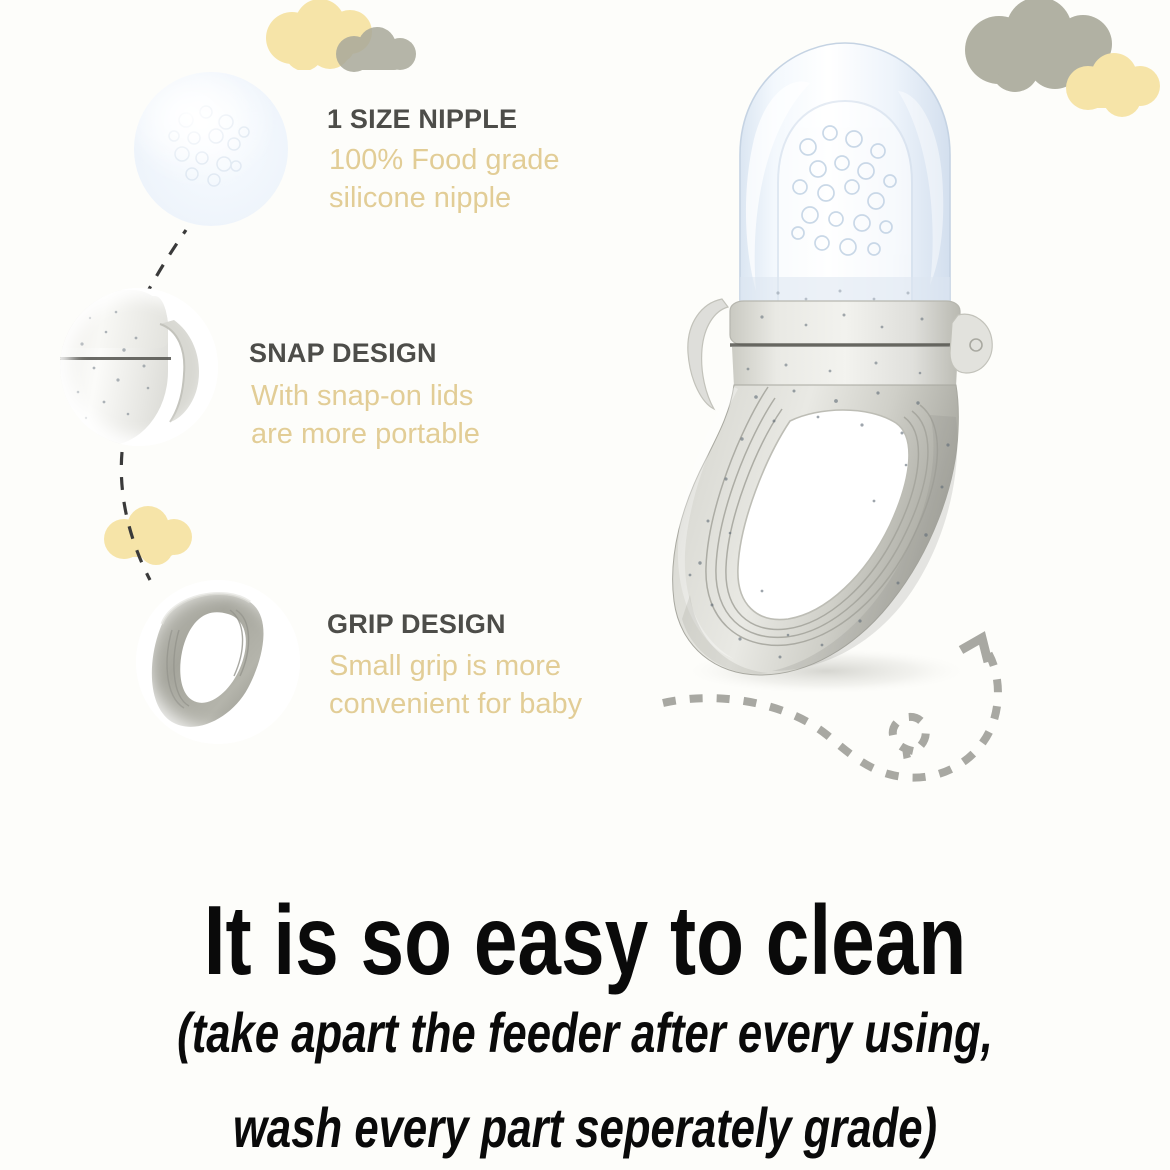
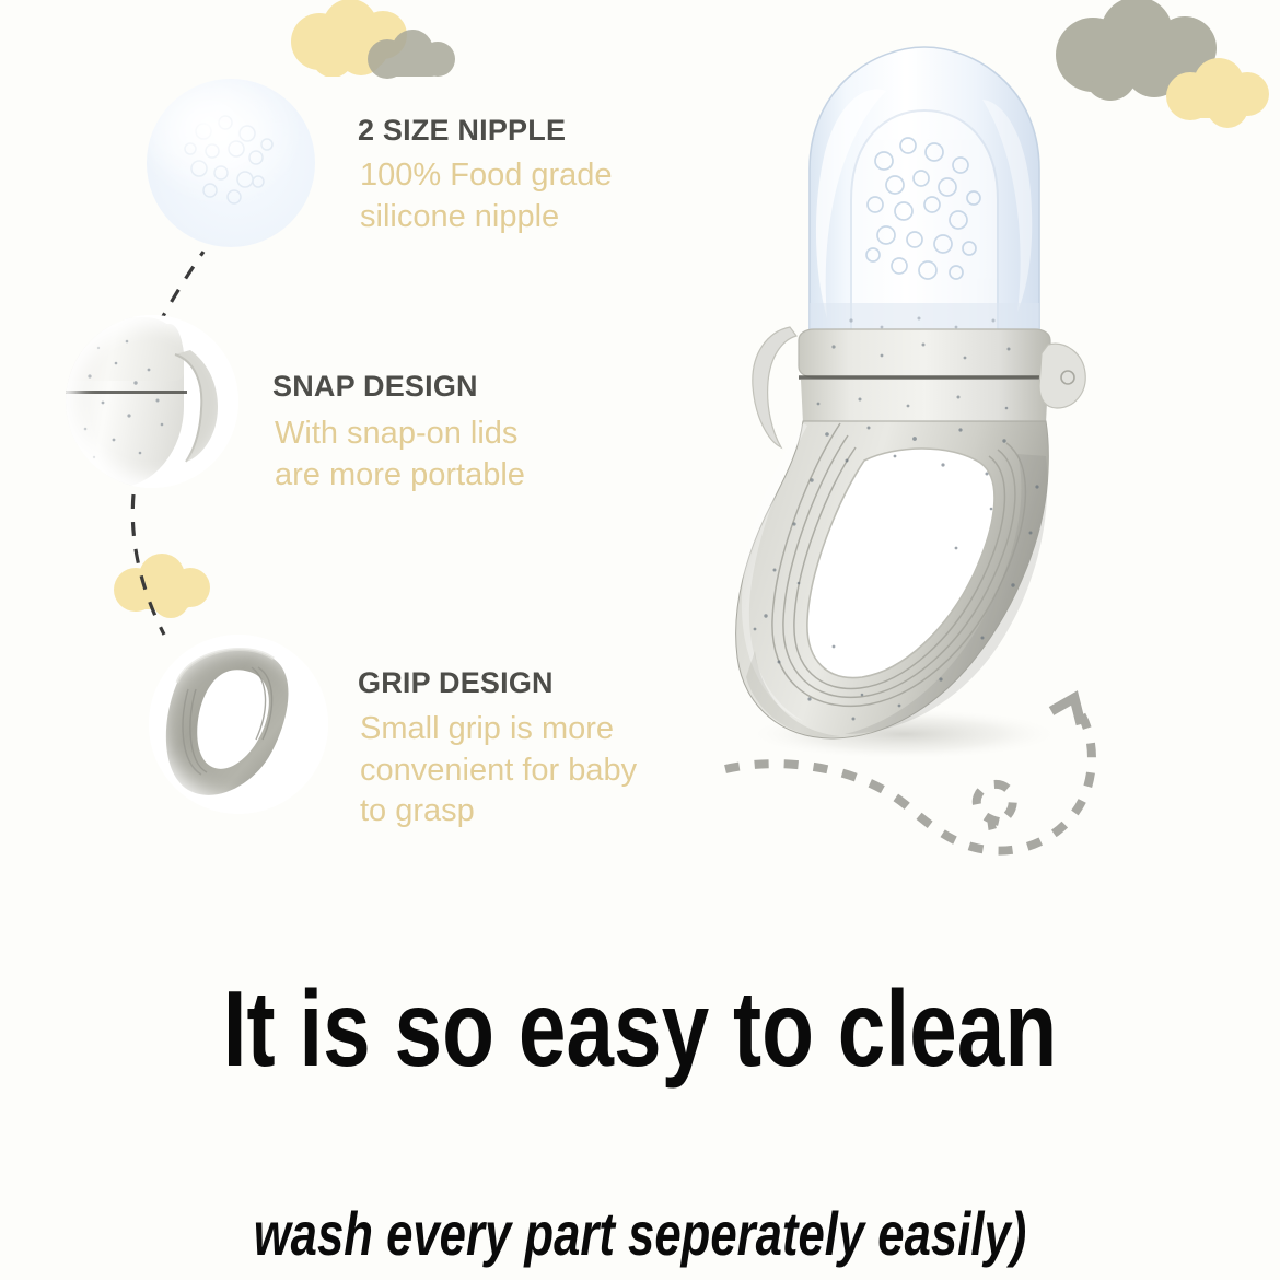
- 1 SIZE NIPPLE
+ 2 SIZE NIPPLE
  100% Food grade
  silicone nipple
  SNAP DESIGN
  With snap-on lids
  are more portable
  GRIP DESIGN
  Small grip is more
  convenient for baby
+ to grasp
  It is so easy to clean
- (take apart the feeder after every using,
- wash every part seperately grade)
+ wash every part seperately easily)
